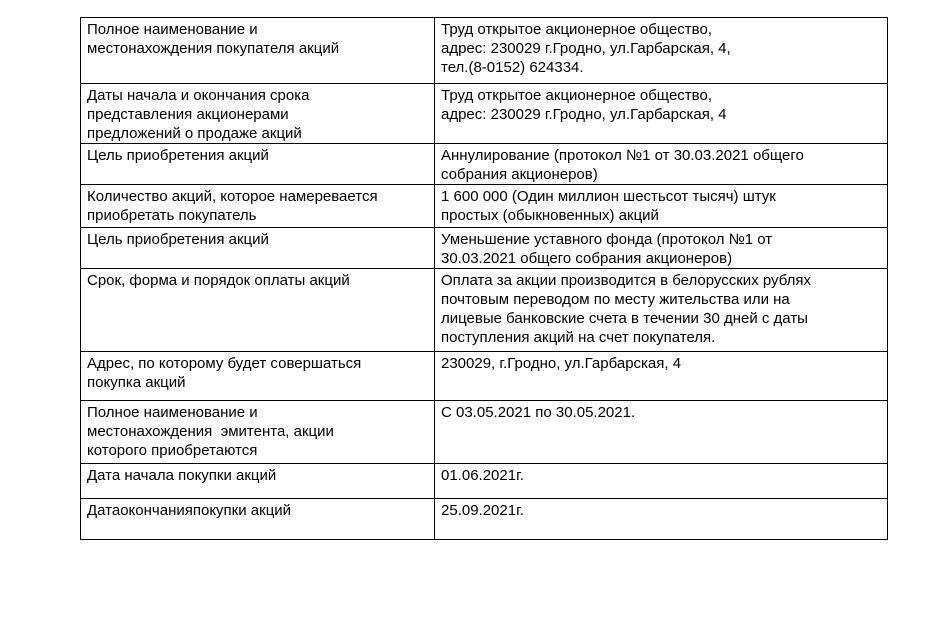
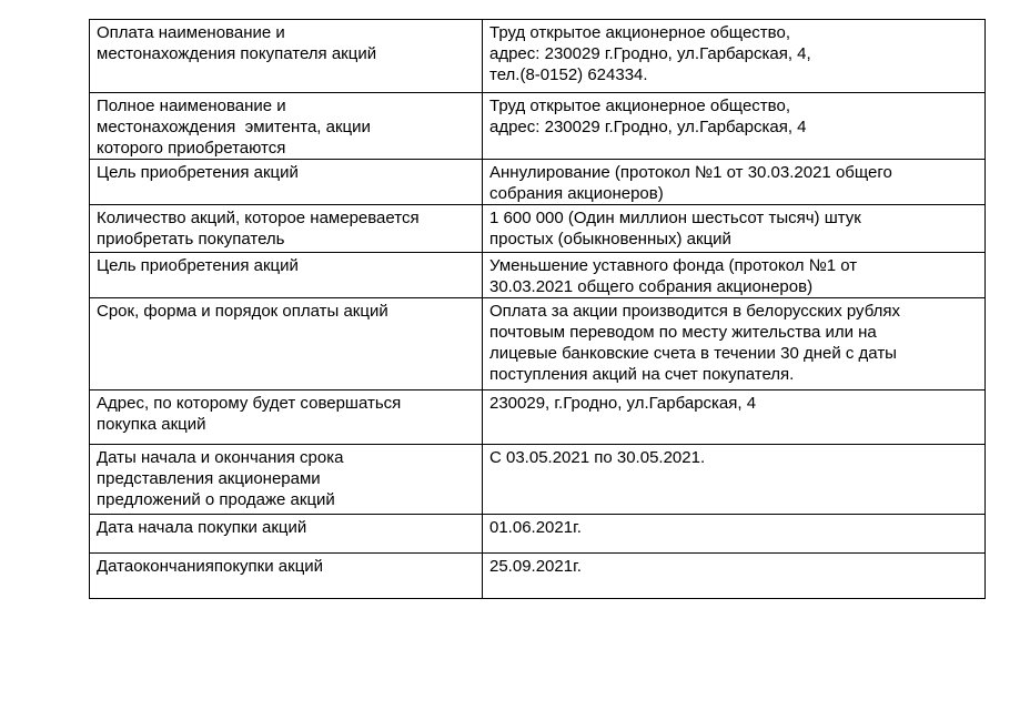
- Полное наименование и местонахождения покупателя акций	Труд открытое акционерное общество, адрес: 230029 г.Гродно, ул.Гарбарская, 4, тел.(8-0152) 624334.
+ Оплата наименование и местонахождения покупателя акций	Труд открытое акционерное общество, адрес: 230029 г.Гродно, ул.Гарбарская, 4, тел.(8-0152) 624334.
- Даты начала и окончания срока представления акционерами предложений о продаже акций	Труд открытое акционерное общество, адрес: 230029 г.Гродно, ул.Гарбарская, 4
+ Полное наименование и местонахождения эмитента, акции которого приобретаются	Труд открытое акционерное общество, адрес: 230029 г.Гродно, ул.Гарбарская, 4
  Цель приобретения акций	Аннулирование (протокол №1 от 30.03.2021 общего собрания акционеров)
  Количество акций, которое намеревается приобретать покупатель	1 600 000 (Один миллион шестьсот тысяч) штук простых (обыкновенных) акций
  Цель приобретения акций	Уменьшение уставного фонда (протокол №1 от 30.03.2021 общего собрания акционеров)
  Срок, форма и порядок оплаты акций	Оплата за акции производится в белорусских рублях почтовым переводом по месту жительства или на лицевые банковские счета в течении 30 дней с даты поступления акций на счет покупателя.
  Адрес, по которому будет совершаться покупка акций	230029, г.Гродно, ул.Гарбарская, 4
- Полное наименование и местонахождения эмитента, акции которого приобретаются	С 03.05.2021 по 30.05.2021.
+ Даты начала и окончания срока представления акционерами предложений о продаже акций	С 03.05.2021 по 30.05.2021.
  Дата начала покупки акций	01.06.2021г.
  Датаокончанияпокупки акций	25.09.2021г.
